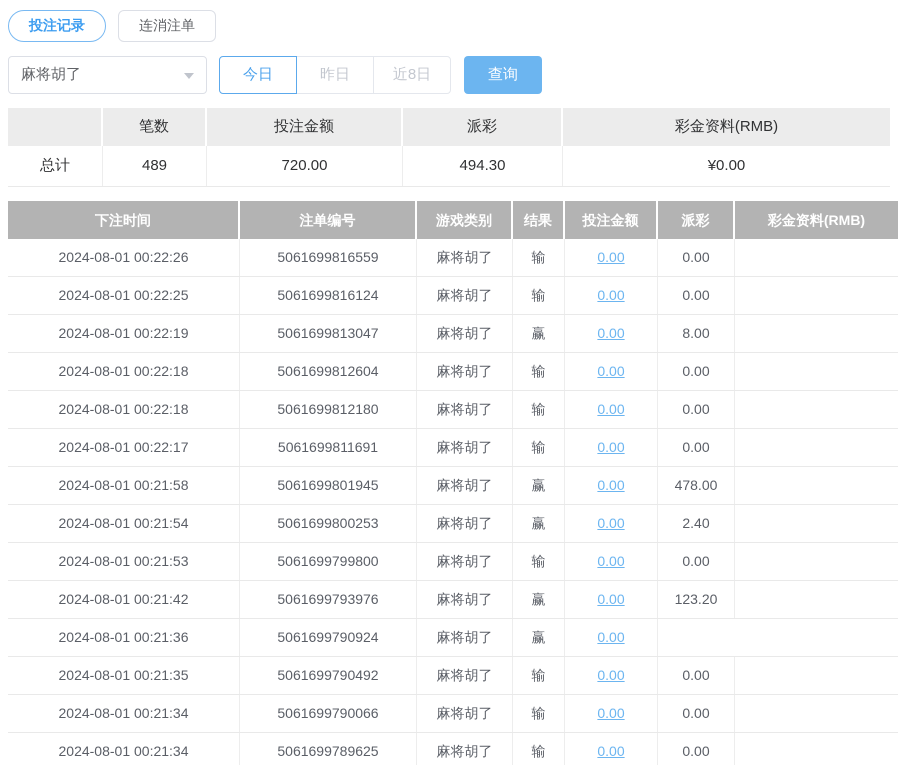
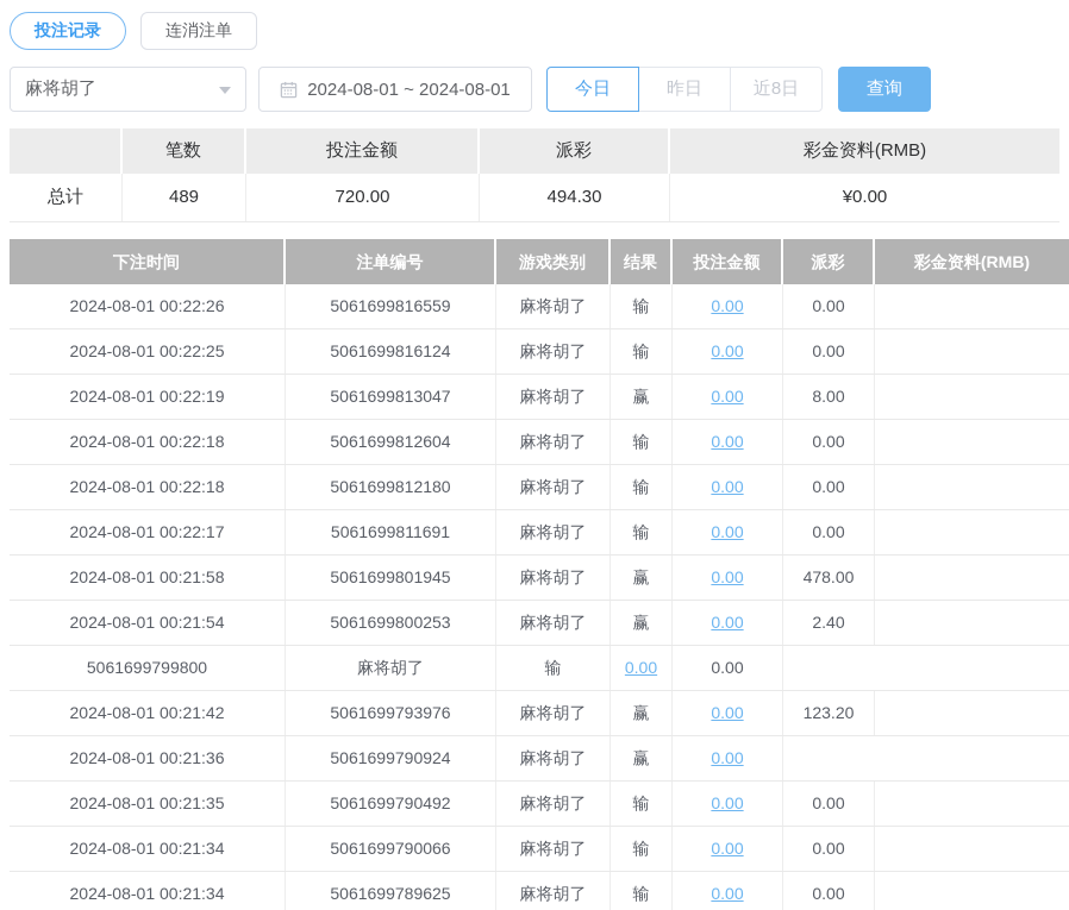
  投注记录
  连消注单
  麻将胡了
+ 2024-08-01 ~ 2024-08-01
  今日
  昨日
  近8日
  查询
  笔数
  投注金额
  派彩
  彩金资料(RMB)
  总计
  489
  720.00
  494.30
  ¥0.00
  下注时间
  注单编号
  游戏类别
  结果
  投注金额
  派彩
  彩金资料(RMB)
  2024-08-01 00:22:26
  5061699816559
  麻将胡了
  输
  0.00
  0.00
  2024-08-01 00:22:25
  5061699816124
  麻将胡了
  输
  0.00
  0.00
  2024-08-01 00:22:19
  5061699813047
  麻将胡了
  赢
  0.00
  8.00
  2024-08-01 00:22:18
  5061699812604
  麻将胡了
  输
  0.00
  0.00
  2024-08-01 00:22:18
  5061699812180
  麻将胡了
  输
  0.00
  0.00
  2024-08-01 00:22:17
  5061699811691
  麻将胡了
  输
  0.00
  0.00
  2024-08-01 00:21:58
  5061699801945
  麻将胡了
  赢
  0.00
  478.00
  2024-08-01 00:21:54
  5061699800253
  麻将胡了
  赢
  0.00
  2.40
- 2024-08-01 00:21:53
  5061699799800
  麻将胡了
  输
  0.00
  0.00
  2024-08-01 00:21:42
  5061699793976
  麻将胡了
  赢
  0.00
  123.20
  2024-08-01 00:21:36
  5061699790924
  麻将胡了
  赢
  0.00
  2024-08-01 00:21:35
  5061699790492
  麻将胡了
  输
  0.00
  0.00
  2024-08-01 00:21:34
  5061699790066
  麻将胡了
  输
  0.00
  0.00
  2024-08-01 00:21:34
  5061699789625
  麻将胡了
  输
  0.00
  0.00
